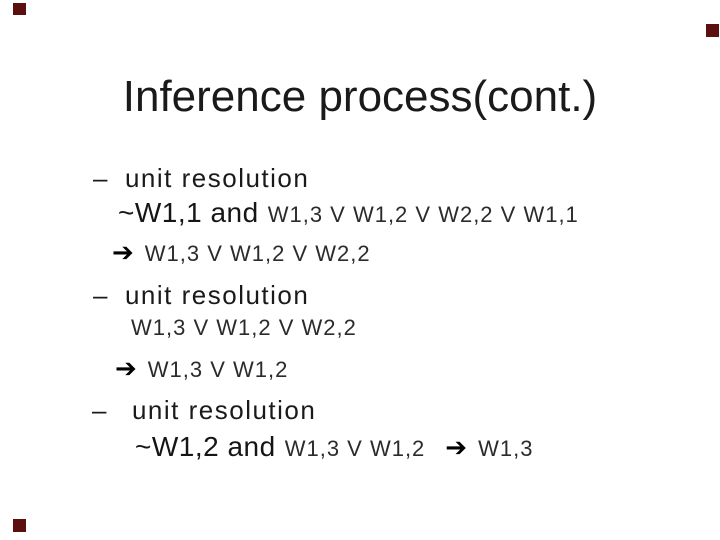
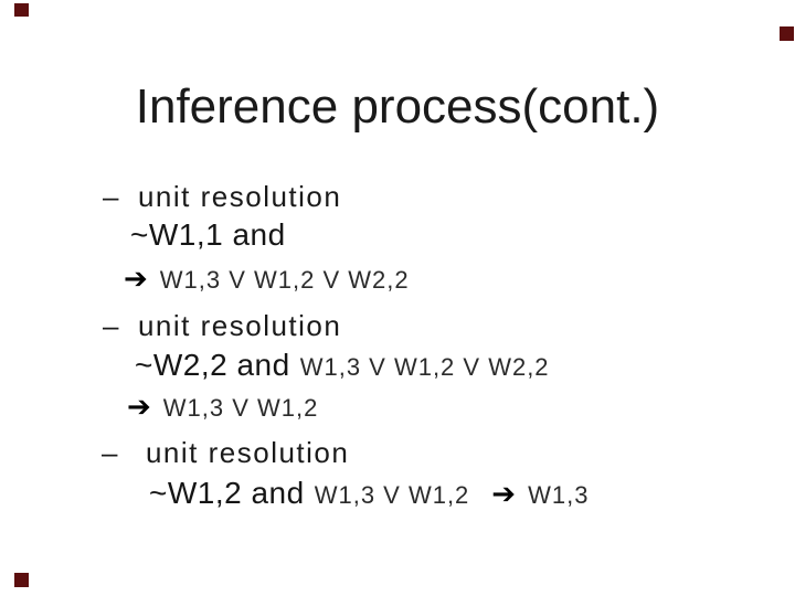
  Inference process(cont.)
  –
  unit resolution
  ~W1,1 and
- W1,3 V W1,2 V W2,2 V W1,1
  ➔
  W1,3 V W1,2 V W2,2
  –
  unit resolution
+ ~W2,2 and
  W1,3 V W1,2 V W2,2
  ➔
  W1,3 V W1,2
  –
  unit resolution
  ~W1,2 and
  W1,3 V W1,2
  ➔
  W1,3
